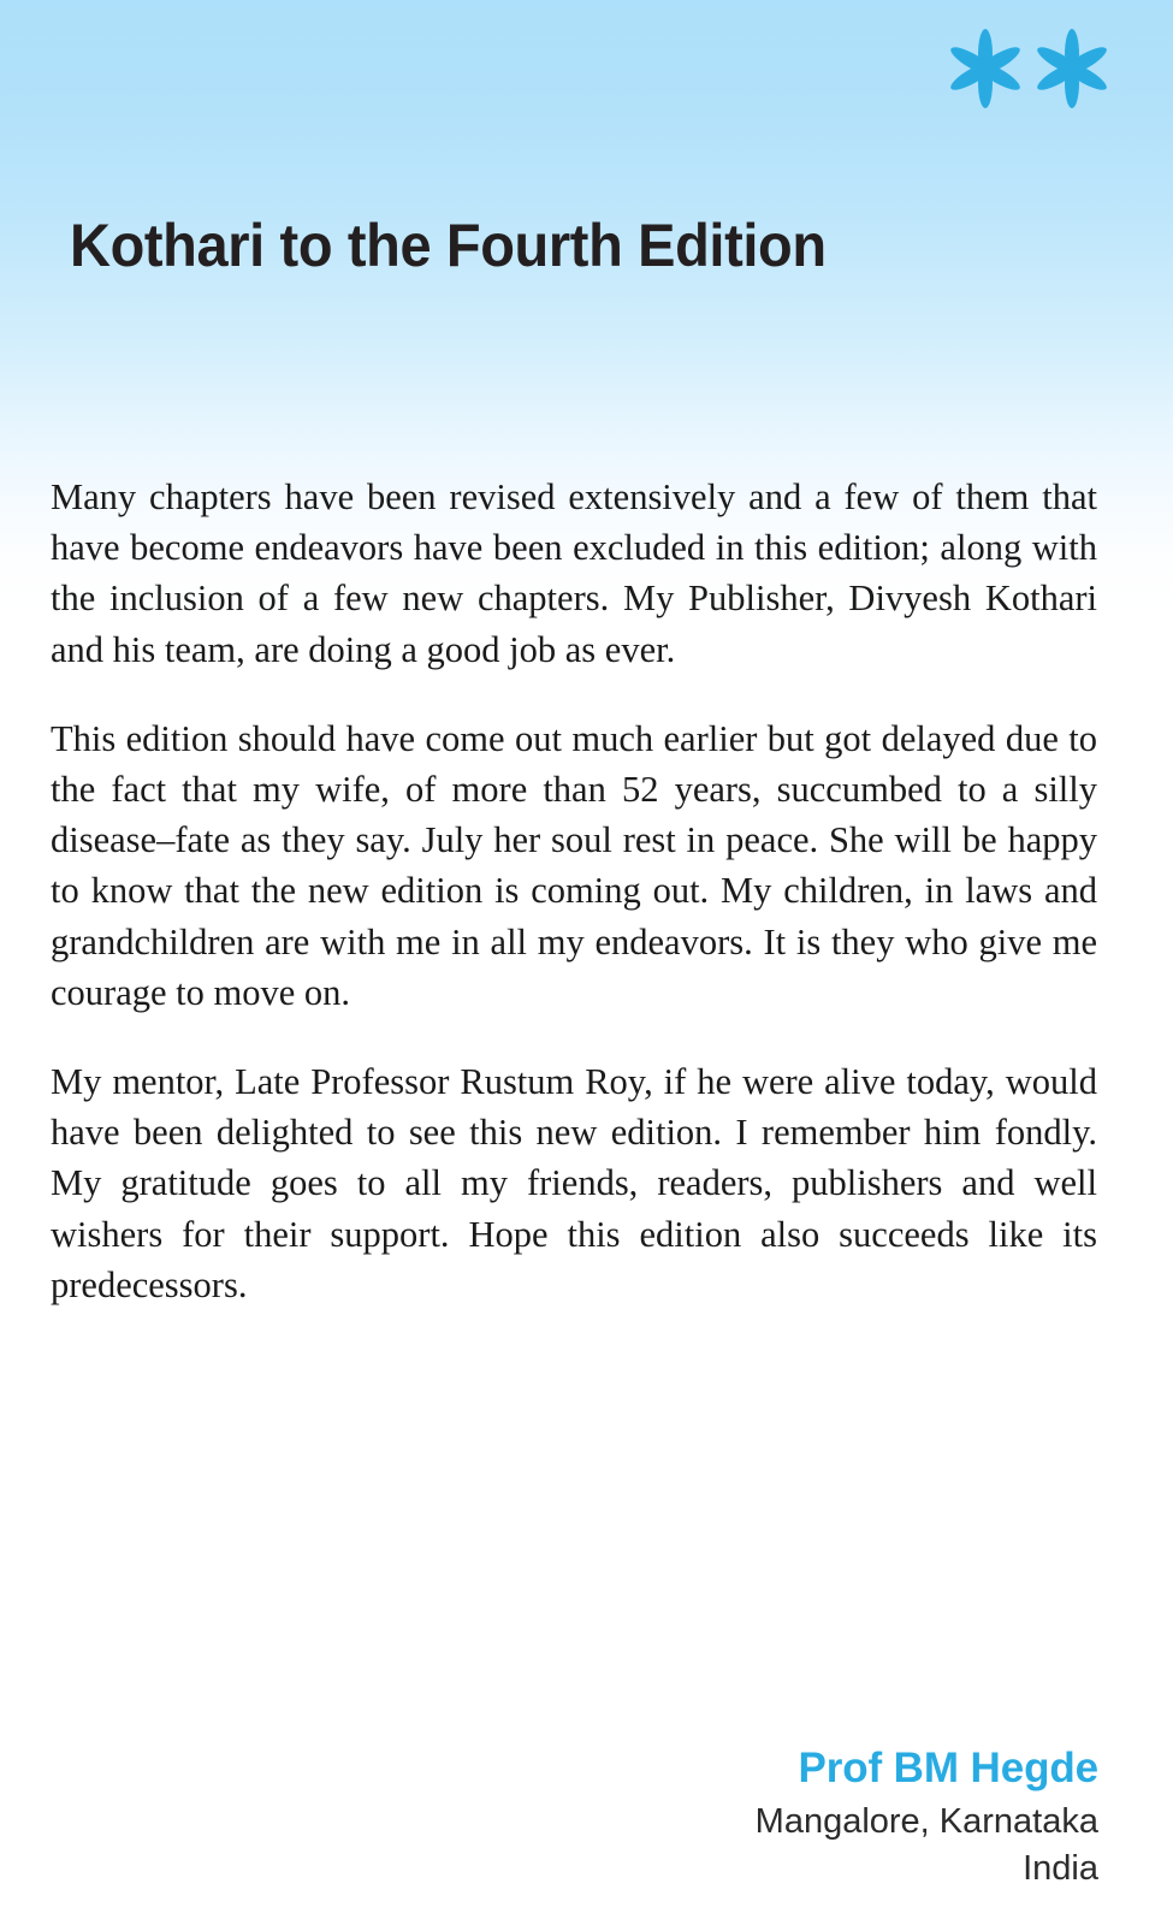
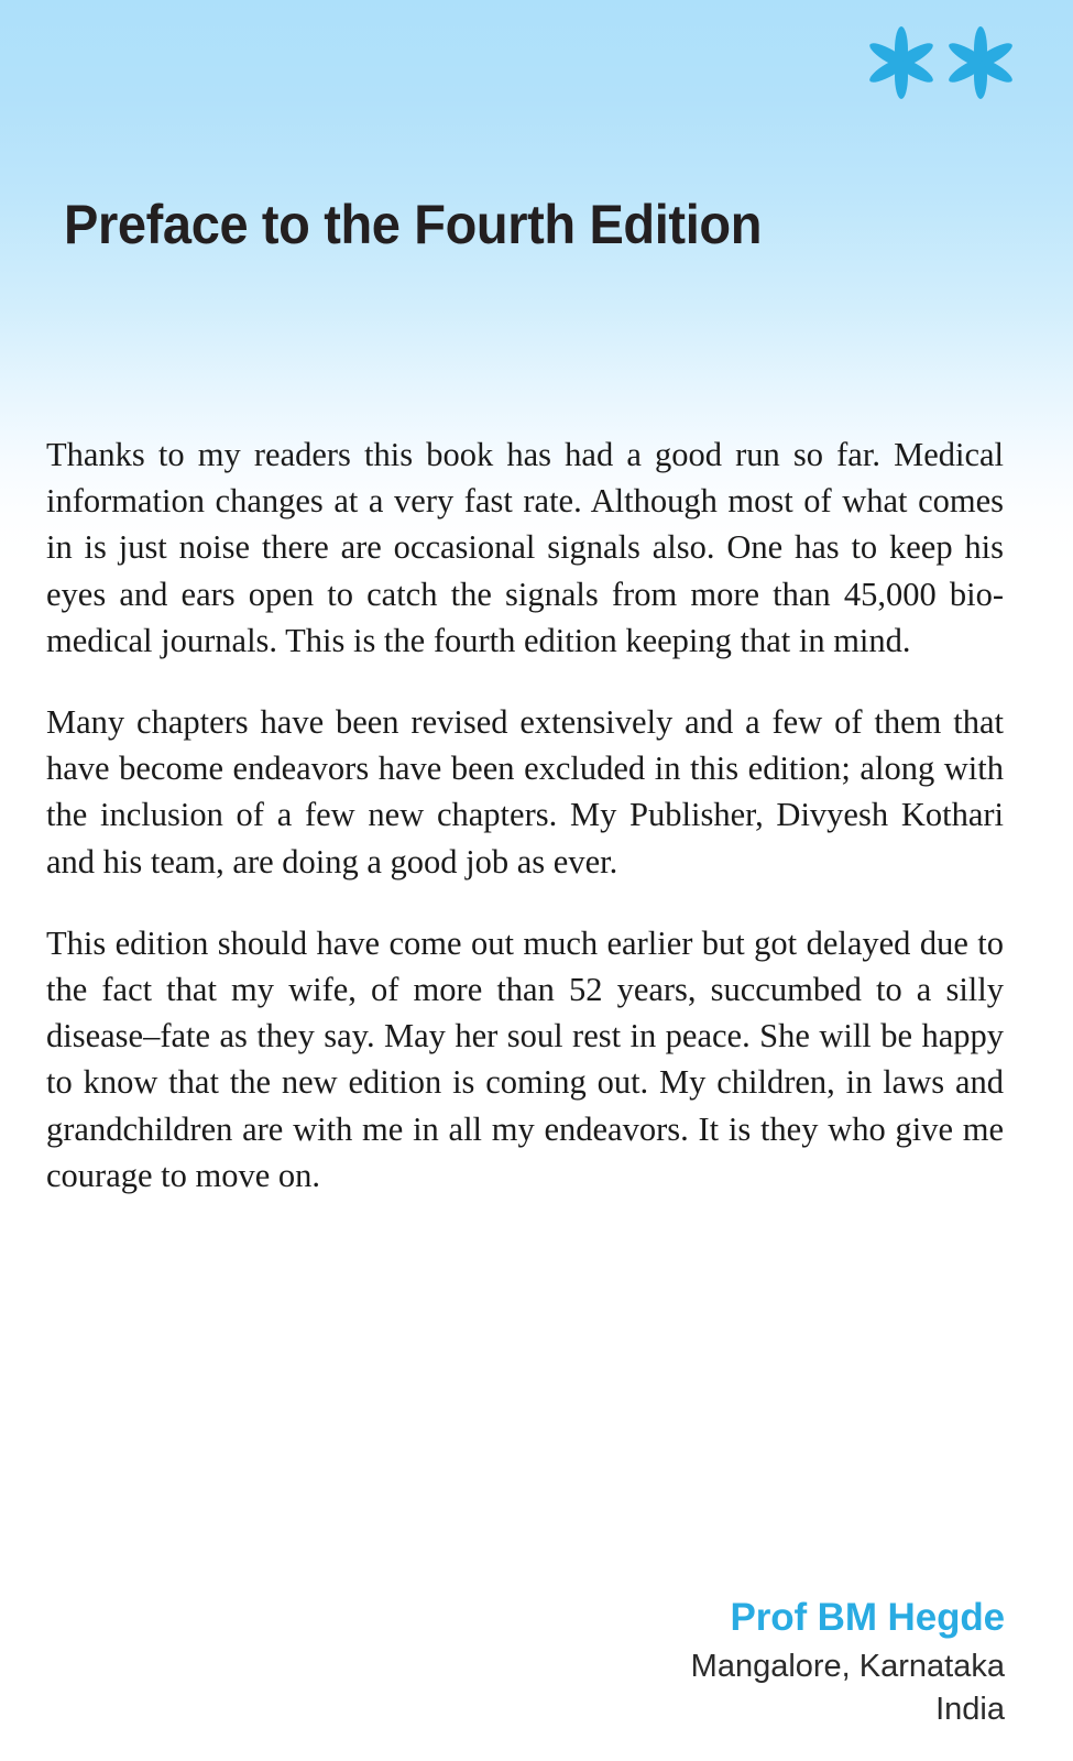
- Kothari to the Fourth Edition
+ Preface to the Fourth Edition
+ Thanks to my readers this book has had a good run so far. Medical information changes at a very fast rate. Although most of what comes in is just noise there are occasional signals also. One has to keep his eyes and ears open to catch the signals from more than 45,000 bio-medical journals. This is the fourth edition keeping that in mind.
  Many chapters have been revised extensively and a few of them that have become endeavors have been excluded in this edition; along with the inclusion of a few new chapters. My Publisher, Divyesh Kothari and his team, are doing a good job as ever.
- This edition should have come out much earlier but got delayed due to the fact that my wife, of more than 52 years, succumbed to a silly disease–fate as they say. July her soul rest in peace. She will be happy to know that the new edition is coming out. My children, in laws and grandchildren are with me in all my endeavors. It is they who give me courage to move on.
+ This edition should have come out much earlier but got delayed due to the fact that my wife, of more than 52 years, succumbed to a silly disease–fate as they say. May her soul rest in peace. She will be happy to know that the new edition is coming out. My children, in laws and grandchildren are with me in all my endeavors. It is they who give me courage to move on.
- My mentor, Late Professor Rustum Roy, if he were alive today, would have been delighted to see this new edition. I remember him fondly. My gratitude goes to all my friends, readers, publishers and well wishers for their support. Hope this edition also succeeds like its predecessors.
  Prof BM Hegde
  Mangalore, Karnataka
  India
